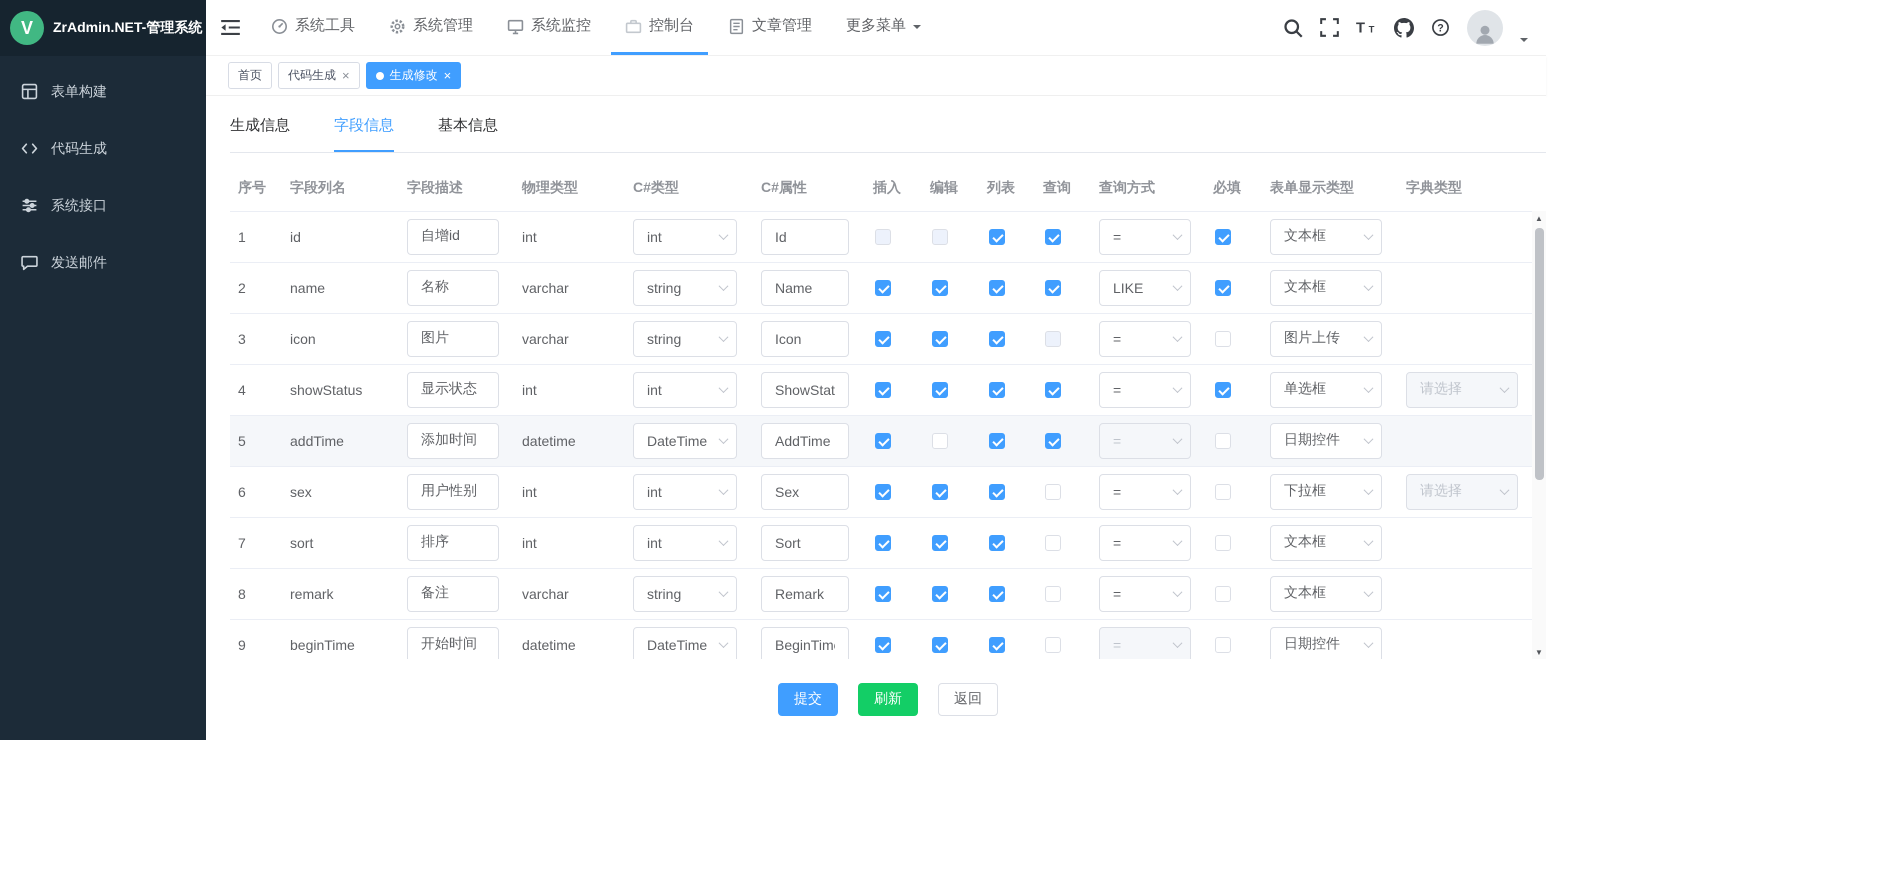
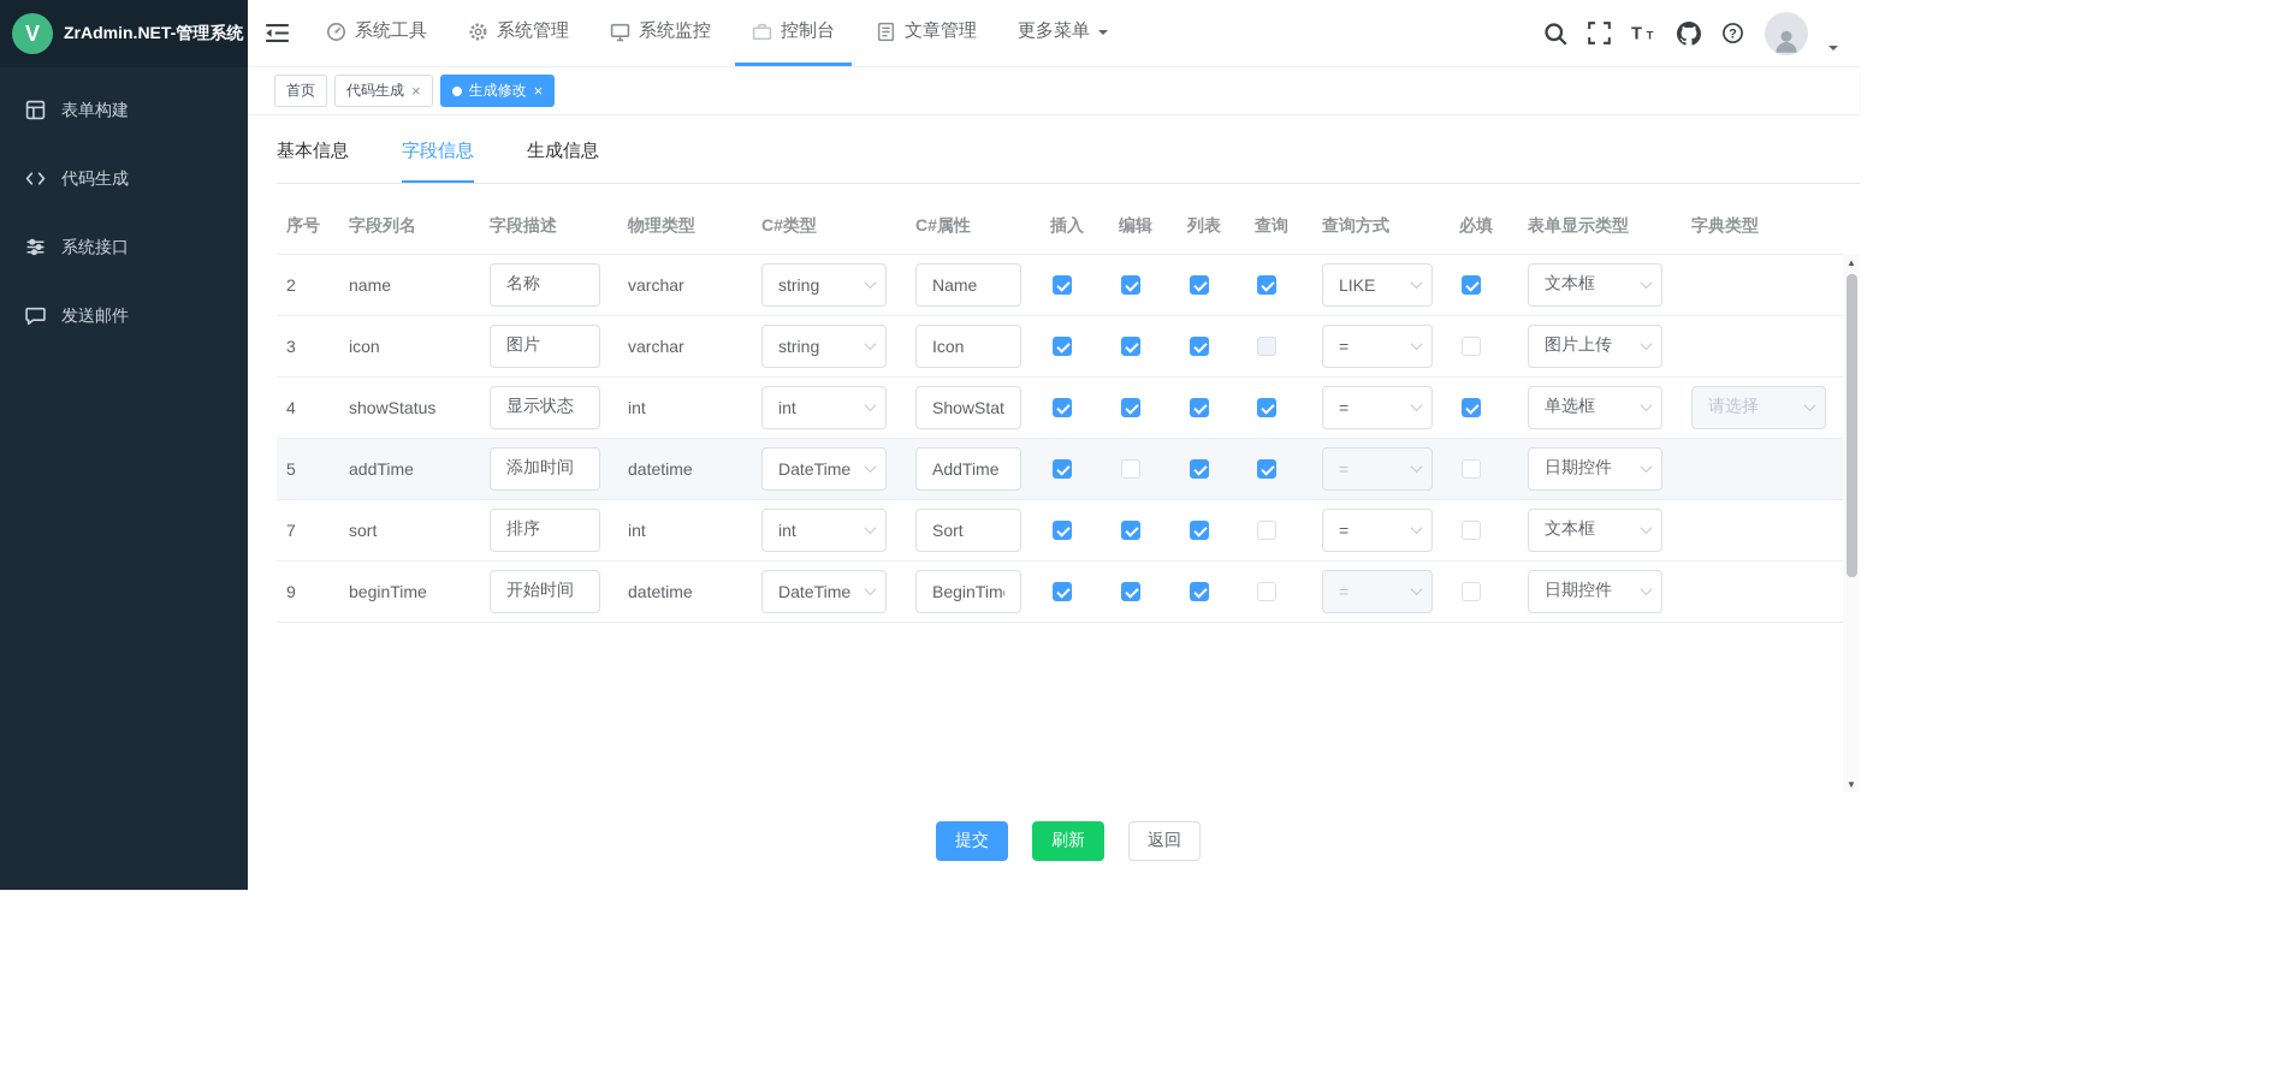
  V
  ZrAdmin.NET-管理系统
  表单构建
  代码生成
  系统接口
  发送邮件
  系统工具
  系统管理
  系统监控
  控制台
  文章管理
  更多菜单
  T
  T
  ?
  首页
  代码生成
  ×
  生成修改
  ×
- 生成信息
+ 基本信息
  字段信息
- 基本信息
+ 生成信息
  序号	字段列名	字段描述	物理类型	C#类型	C#属性	插入	编辑	列表	查询	查询方式	必填	表单显示类型	字典类型
- 1	id	自增id	int	int	Id					=		文本框
  2	name	名称	varchar	string	Name					LIKE		文本框
  3	icon	图片	varchar	string	Icon					=		图片上传
  4	showStatus	显示状态	int	int	ShowStat					=		单选框	请选择
  5	addTime	添加时间	datetime	DateTime	AddTime					=		日期控件
- 6	sex	用户性别	int	int	Sex					=		下拉框	请选择
  7	sort	排序	int	int	Sort					=		文本框
- 8	remark	备注	varchar	string	Remark					=		文本框
  9	beginTime	开始时间	datetime	DateTime	BeginTim					=		日期控件
  ▲
  ▼
  提交
  刷新
  返回
